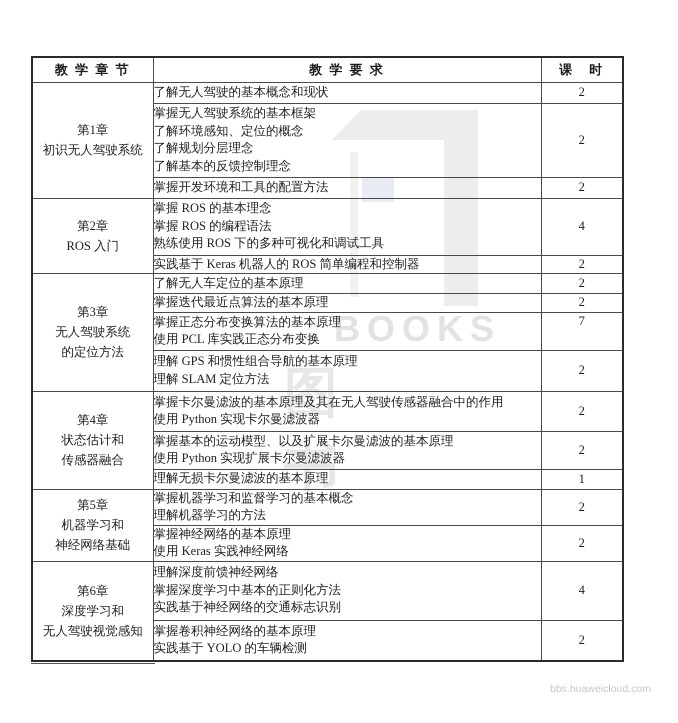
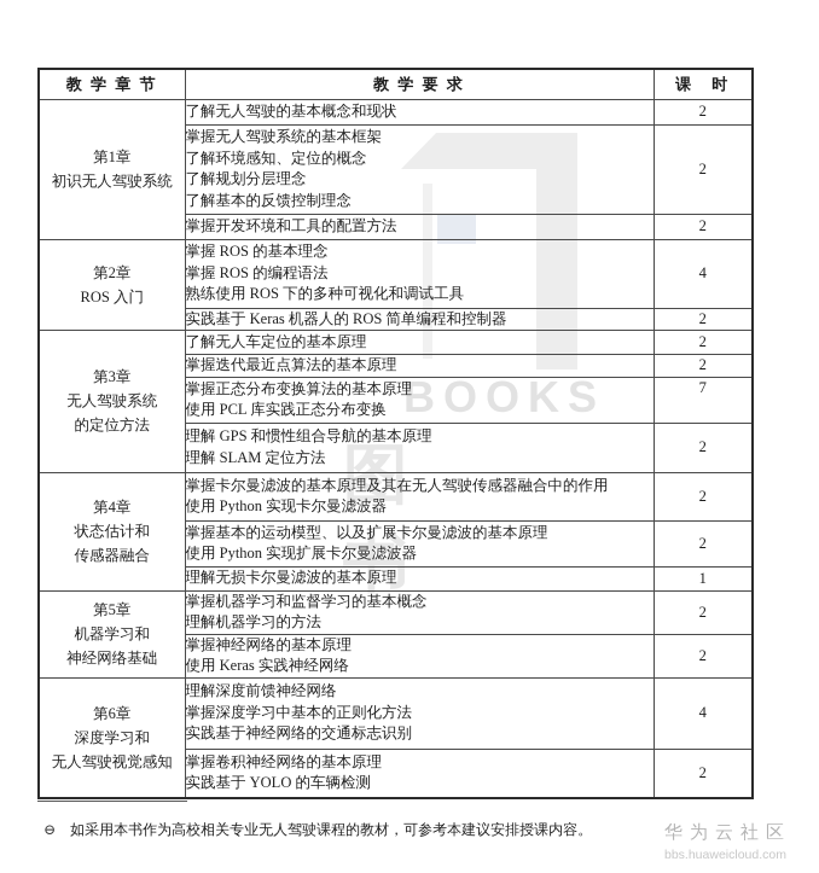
  BOOKS
  图书
  教 学 章 节	教 学 要 求	课 时
  第1章 初识无人驾驶系统	了解无人驾驶的基本概念和现状	2
  掌握无人驾驶系统的基本框架 了解环境感知、定位的概念 了解规划分层理念 了解基本的反馈控制理念	2
  掌握开发环境和工具的配置方法	2
  第2章 ROS 入门	掌握 ROS 的基本理念 掌握 ROS 的编程语法 熟练使用 ROS 下的多种可视化和调试工具	4
  实践基于 Keras 机器人的 ROS 简单编程和控制器	2
  第3章 无人驾驶系统 的定位方法	了解无人车定位的基本原理	2
  掌握迭代最近点算法的基本原理	2
  掌握正态分布变换算法的基本原理 使用 PCL 库实践正态分布变换	7
  理解 GPS 和惯性组合导航的基本原理 理解 SLAM 定位方法	2
  第4章 状态估计和 传感器融合	掌握卡尔曼滤波的基本原理及其在无人驾驶传感器融合中的作用 使用 Python 实现卡尔曼滤波器	2
  掌握基本的运动模型、以及扩展卡尔曼滤波的基本原理 使用 Python 实现扩展卡尔曼滤波器	2
  理解无损卡尔曼滤波的基本原理	1
  第5章 机器学习和 神经网络基础	掌握机器学习和监督学习的基本概念 理解机器学习的方法	2
  掌握神经网络的基本原理 使用 Keras 实践神经网络	2
  第6章 深度学习和 无人驾驶视觉感知	理解深度前馈神经网络 掌握深度学习中基本的正则化方法 实践基于神经网络的交通标志识别	4
  掌握卷积神经网络的基本原理 实践基于 YOLO 的车辆检测	2
+ ⊖ 如采用本书作为高校相关专业无人驾驶课程的教材，可参考本建议安排授课内容。
+ 华为云社区
  bbs.huaweicloud.com
